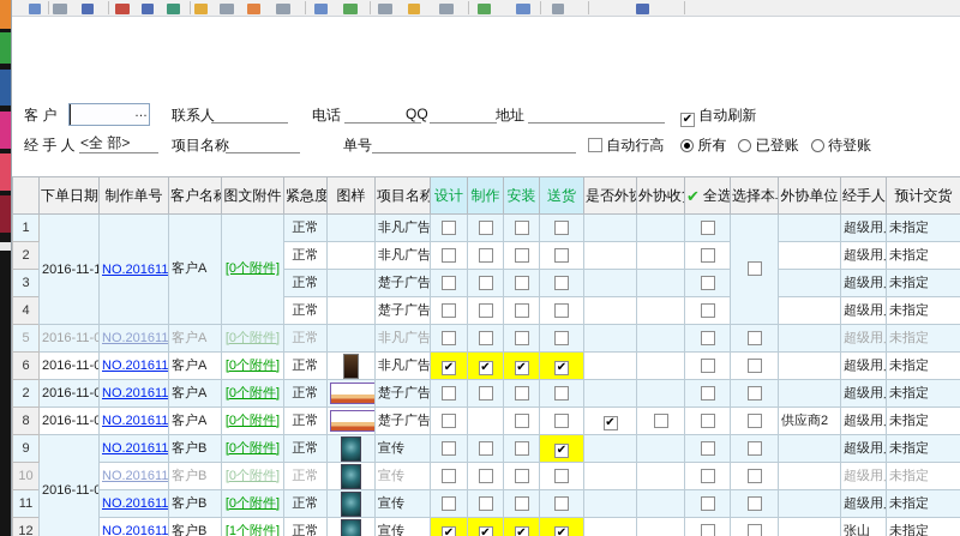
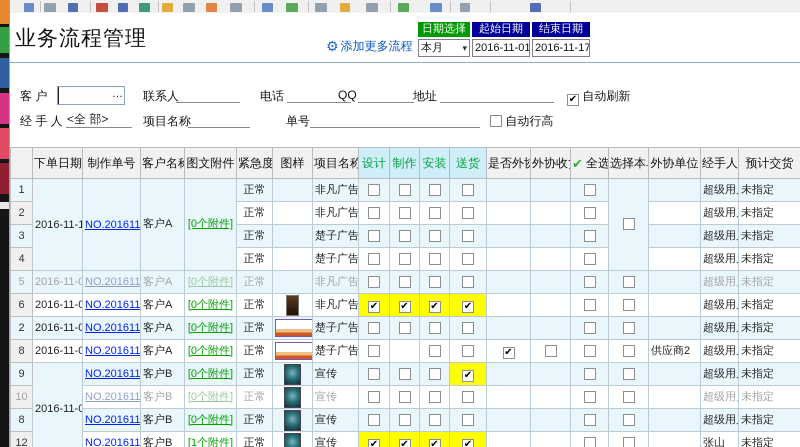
+ 业务流程管理
+ ⚙ 添加更多流程
+ 日期选择
+ 起始日期
+ 结束日期
+ 本月
+ ▾
+ 2016-11-01
+ 2016-11-17
  客 户
  …
  联系人
  电话
  QQ
  地址
  ✔ 自动刷新
  经 手 人
  <全 部>
  项目名称
  单号
  自动行高
- 所有 已登账 待登账
  	下单日期	制作单号	客户名	图文附件	紧急度	图样	项目名称	设计	制作	安装	送货	是否外	外协收	✔ 全选	选择本	外协单位	经手人	预计交货
  1	2016-11-1	NO.201611	客户A	[0个附件]	正常		非凡广告										超级用	未指定
  2	正常		非凡广告									超级用	未指定
  3	正常		楚子广告									超级用	未指定
  4	正常		楚子广告									超级用	未指定
  5	2016-11-0	NO.201611	客户A	[0个附件]	正常		非凡广告										超级用	未指定
  6	2016-11-0	NO.201611	客户A	[0个附件]	正常		非凡广告	✔	✔	✔	✔						超级用	未指定
  2	2016-11-0	NO.201611	客户A	[0个附件]	正常		楚子广告										超级用	未指定
  8	2016-11-0	NO.201611	客户A	[0个附件]	正常		楚子广告					✔				供应商2	超级用	未指定
  9	2016-11-0	NO.201611	客户B	[0个附件]	正常		宣传				✔						超级用	未指定
  10	NO.201611	客户B	[0个附件]	正常		宣传										超级用	未指定
- 11	NO.201611	客户B	[0个附件]	正常		宣传										超级用	未指定
+ 8	NO.201611	客户B	[0个附件]	正常		宣传										超级用	未指定
  12	NO.201611	客户B	[1个附件]	正常		宣传	✔	✔	✔	✔						张山	未指定
